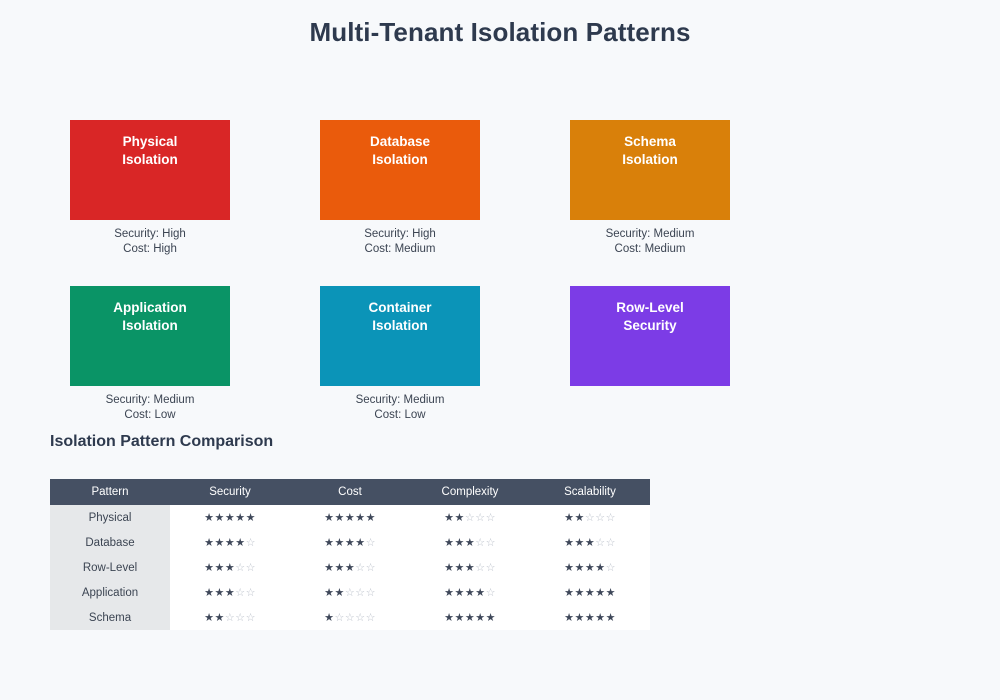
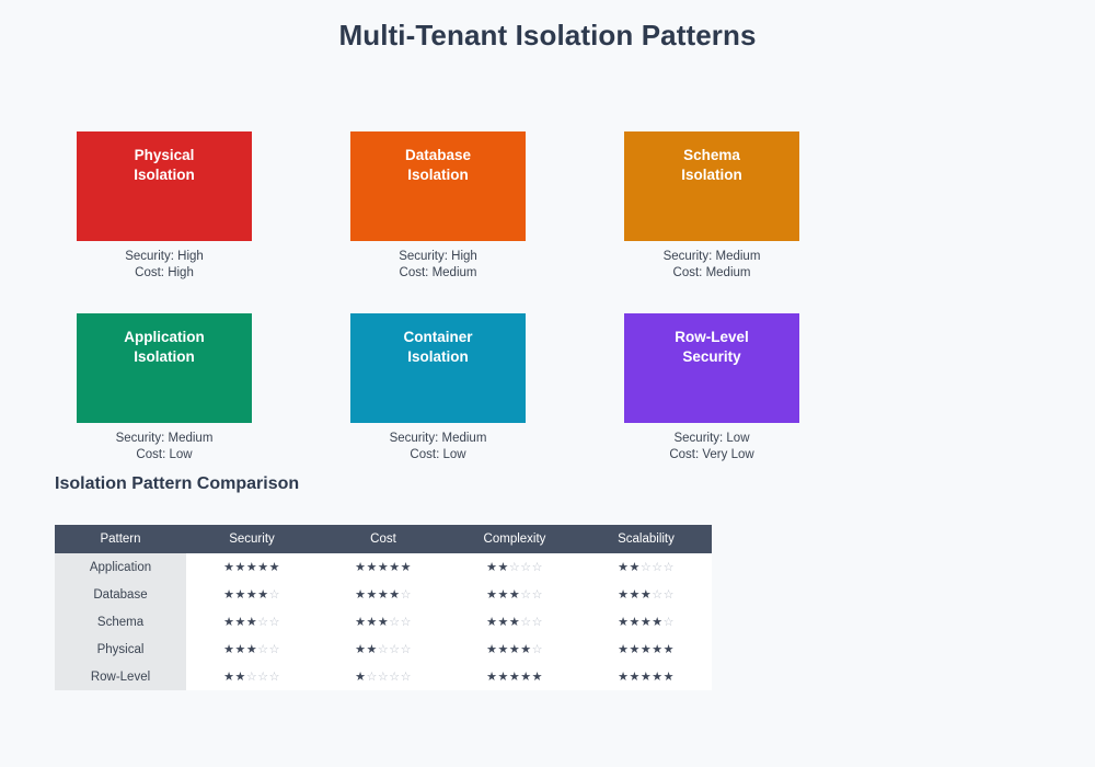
  Multi-Tenant Isolation Patterns
  Physical
  Isolation
  Security: High
  Cost: High
  Database
  Isolation
  Security: High
  Cost: Medium
  Schema
  Isolation
  Security: Medium
  Cost: Medium
  Application
  Isolation
  Security: Medium
  Cost: Low
  Container
  Isolation
  Security: Medium
  Cost: Low
  Row-Level
  Security
+ Security: Low
+ Cost: Very Low
  Isolation Pattern Comparison
  Pattern	Security	Cost	Complexity	Scalability
- Physical	★★★★★	★★★★★	★★☆☆☆	★★☆☆☆
+ Application	★★★★★	★★★★★	★★☆☆☆	★★☆☆☆
  Database	★★★★☆	★★★★☆	★★★☆☆	★★★☆☆
- Row-Level	★★★☆☆	★★★☆☆	★★★☆☆	★★★★☆
+ Schema	★★★☆☆	★★★☆☆	★★★☆☆	★★★★☆
- Application	★★★☆☆	★★☆☆☆	★★★★☆	★★★★★
+ Physical	★★★☆☆	★★☆☆☆	★★★★☆	★★★★★
- Schema	★★☆☆☆	★☆☆☆☆	★★★★★	★★★★★
+ Row-Level	★★☆☆☆	★☆☆☆☆	★★★★★	★★★★★
